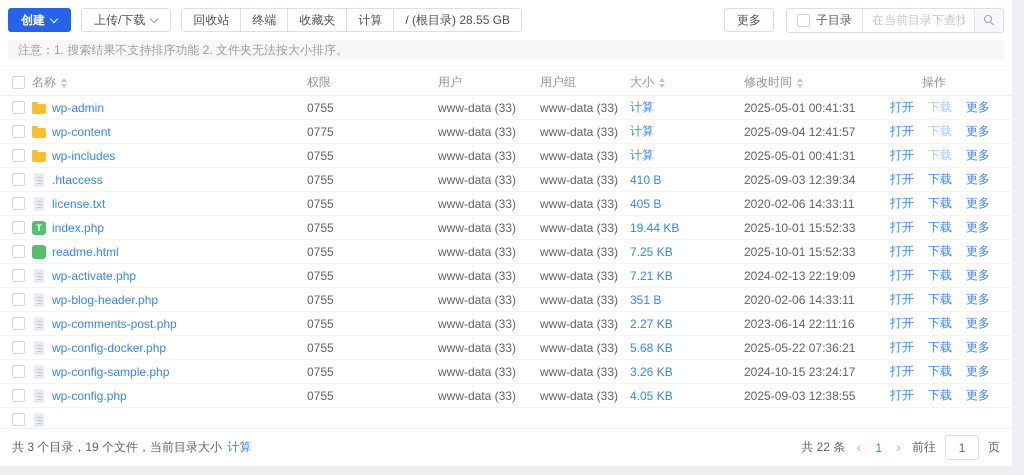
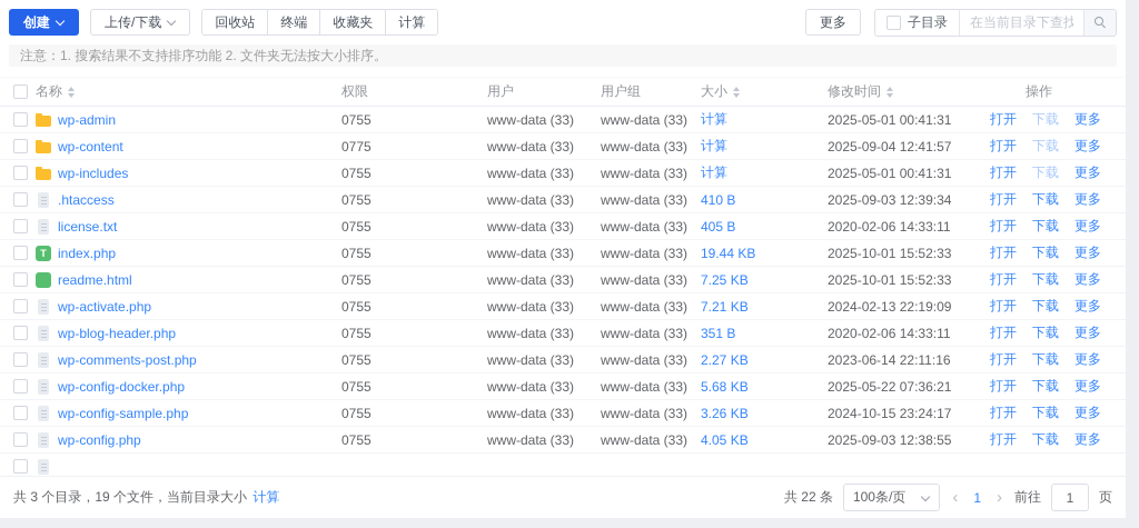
  创建
  上传/下载
  回收站
  终端
  收藏夹
  计算
- / (根目录) 28.55 GB
  更多
  子目录
  在当前目录下查找
  注意：1. 搜索结果不支持排序功能 2. 文件夹无法按大小排序。
  名称
  权限
  用户
  用户组
  大小
  修改时间
  操作
  wp-admin
  0755
  www-data (33)
  www-data (33)
  计算
  2025-05-01 00:41:31
  打开
  下载
  更多
  wp-content
  0775
  www-data (33)
  www-data (33)
  计算
  2025-09-04 12:41:57
  打开
  下载
  更多
  wp-includes
  0755
  www-data (33)
  www-data (33)
  计算
  2025-05-01 00:41:31
  打开
  下载
  更多
  .htaccess
  0755
  www-data (33)
  www-data (33)
  410 B
  2025-09-03 12:39:34
  打开
  下载
  更多
  license.txt
  0755
  www-data (33)
  www-data (33)
  405 B
  2020-02-06 14:33:11
  打开
  下载
  更多
  T
  index.php
  0755
  www-data (33)
  www-data (33)
  19.44 KB
  2025-10-01 15:52:33
  打开
  下载
  更多
  readme.html
  0755
  www-data (33)
  www-data (33)
  7.25 KB
  2025-10-01 15:52:33
  打开
  下载
  更多
  wp-activate.php
  0755
  www-data (33)
  www-data (33)
  7.21 KB
  2024-02-13 22:19:09
  打开
  下载
  更多
  wp-blog-header.php
  0755
  www-data (33)
  www-data (33)
  351 B
  2020-02-06 14:33:11
  打开
  下载
  更多
  wp-comments-post.php
  0755
  www-data (33)
  www-data (33)
  2.27 KB
  2023-06-14 22:11:16
  打开
  下载
  更多
  wp-config-docker.php
  0755
  www-data (33)
  www-data (33)
  5.68 KB
  2025-05-22 07:36:21
  打开
  下载
  更多
  wp-config-sample.php
  0755
  www-data (33)
  www-data (33)
  3.26 KB
  2024-10-15 23:24:17
  打开
  下载
  更多
  wp-config.php
  0755
  www-data (33)
  www-data (33)
  4.05 KB
  2025-09-03 12:38:55
  打开
  下载
  更多
  共 3 个目录，19 个文件，当前目录大小 计算
  共 22 条
+ 100条/页
  ‹
  1
  ›
  前往
  1
  页
